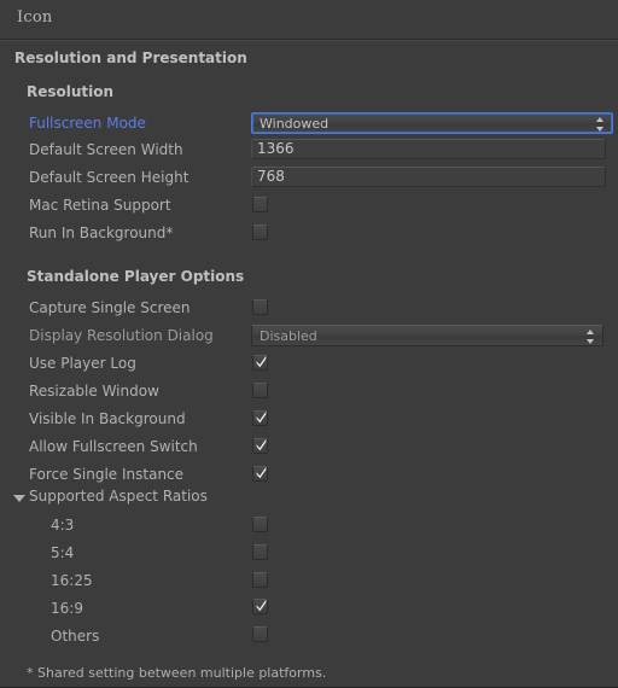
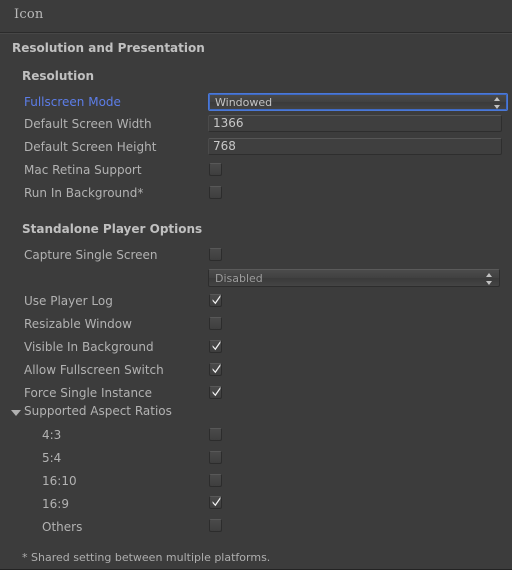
  Icon
  Resolution and Presentation
  Resolution
  Fullscreen Mode
  Windowed
  Default Screen Width
  1366
  Default Screen Height
  768
  Mac Retina Support
  Run In Background*
  Standalone Player Options
  Capture Single Screen
- Display Resolution Dialog
  Disabled
  Use Player Log
  Resizable Window
  Visible In Background
  Allow Fullscreen Switch
  Force Single Instance
  Supported Aspect Ratios
  4:3
  5:4
- 16:25
+ 16:10
  16:9
  Others
  * Shared setting between multiple platforms.
